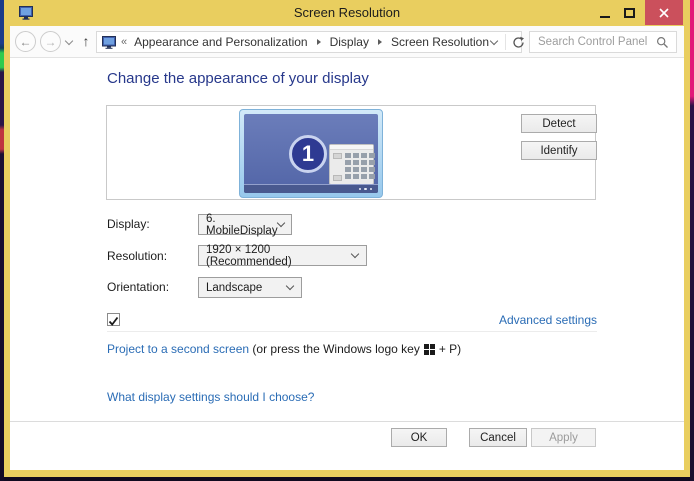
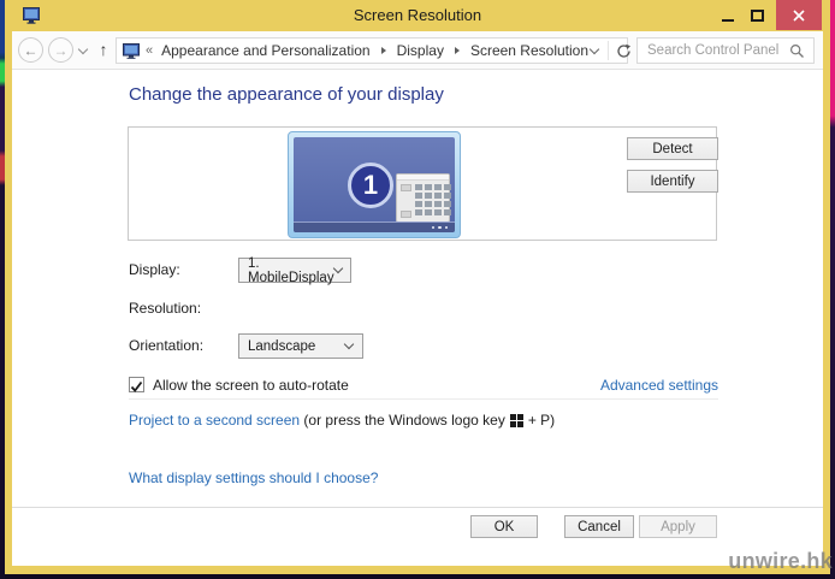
  Screen Resolution
  ←
  →
  ↑
  «
  Appearance and Personalization
  Display
  Screen Resolution
  Search Control Panel
  Change the appearance of your display
  1
  Detect
  Identify
  Display:
- 6. MobileDisplay
+ 1. MobileDisplay
  Resolution:
- 1920 × 1200 (Recommended)
  Orientation:
  Landscape
+ Allow the screen to auto-rotate
  Advanced settings
  Project to a second screen
  (or press the Windows logo key
  + P)
  What display settings should I choose?
  OK
  Cancel
  Apply
+ unwire.hk
